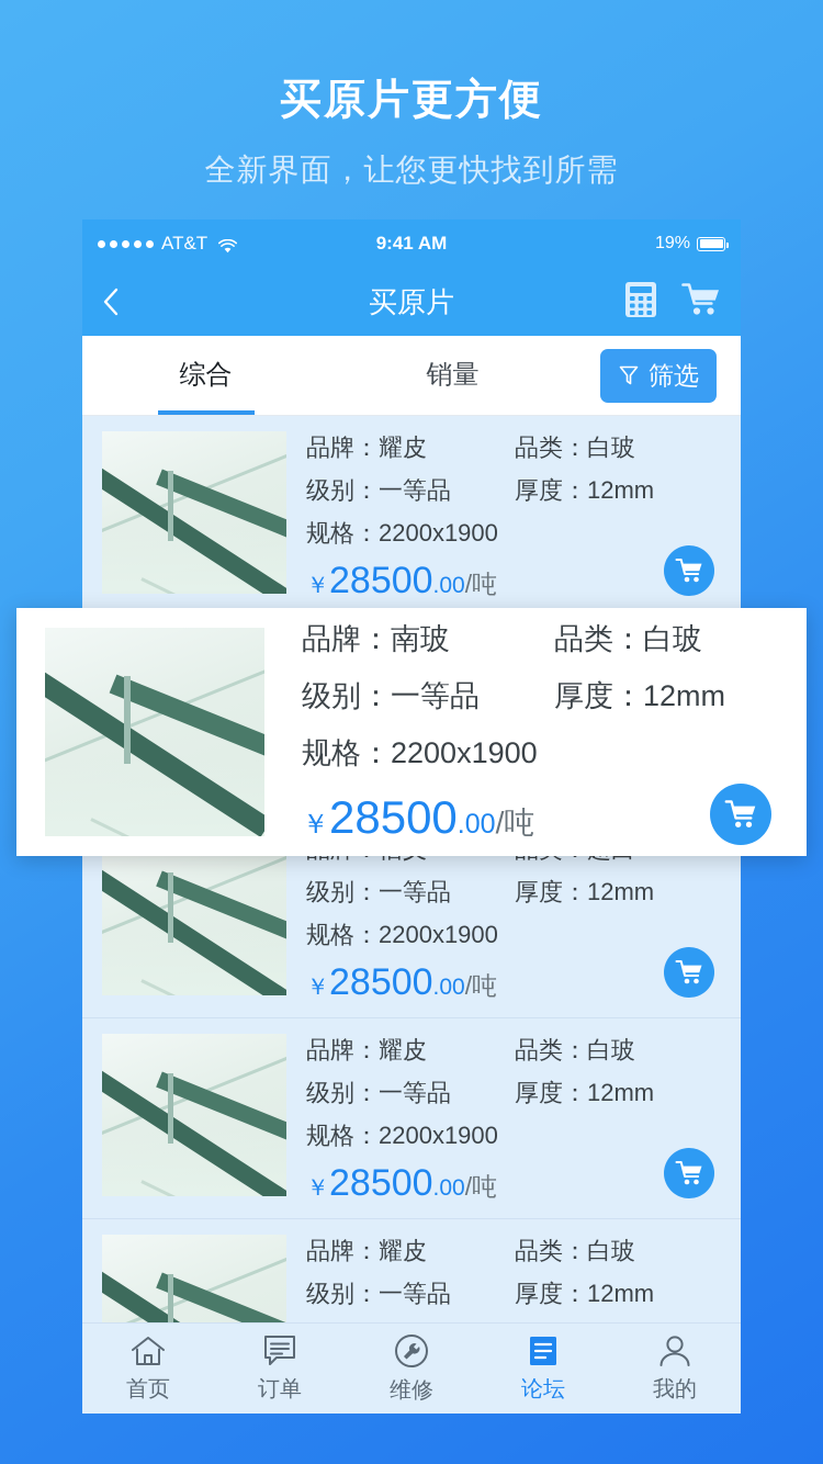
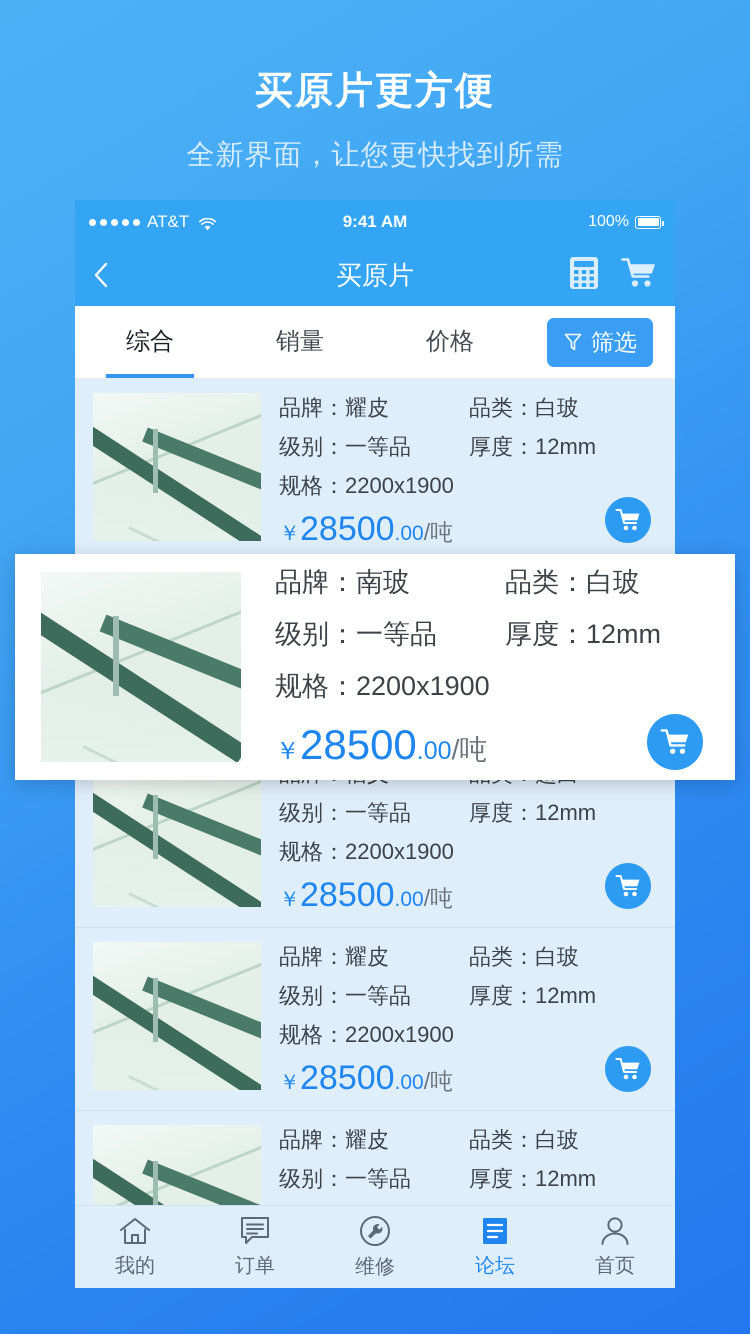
  买原片更方便
  全新界面，让您更快找到所需
  AT&T
  9:41 AM
- 19%
+ 100%
  买原片
  综合
  销量
+ 价格
  筛选
  品牌：耀皮
  品类：白玻
  级别：一等品
  厚度：12mm
  规格：2200x1900
  ￥28500.00/吨
  级别：一等品
  厚度：12mm
  规格：2200x1900
  ￥28500.00/吨
  品牌：耀皮
  品类：白玻
  级别：一等品
  厚度：12mm
  规格：2200x1900
  ￥28500.00/吨
  品牌：耀皮
  品类：白玻
  级别：一等品
  厚度：12mm
- 首页
+ 我的
  订单
  维修
  论坛
- 我的
+ 首页
  品牌：南玻
  品类：白玻
  级别：一等品
  厚度：12mm
  规格：2200x1900
  ￥28500.00/吨
